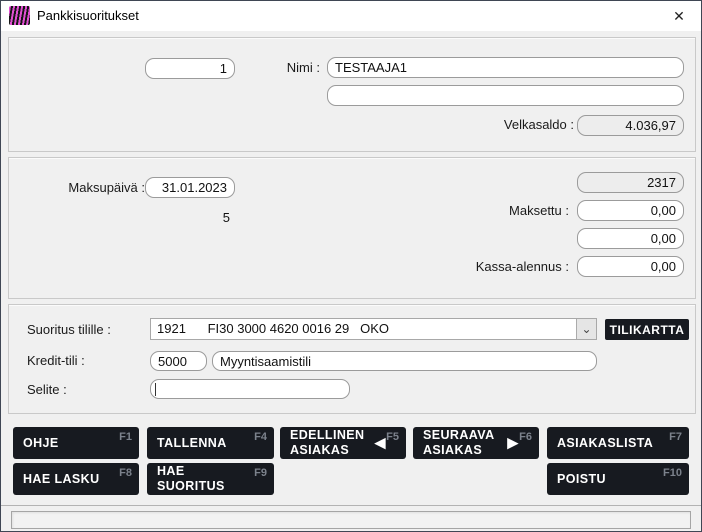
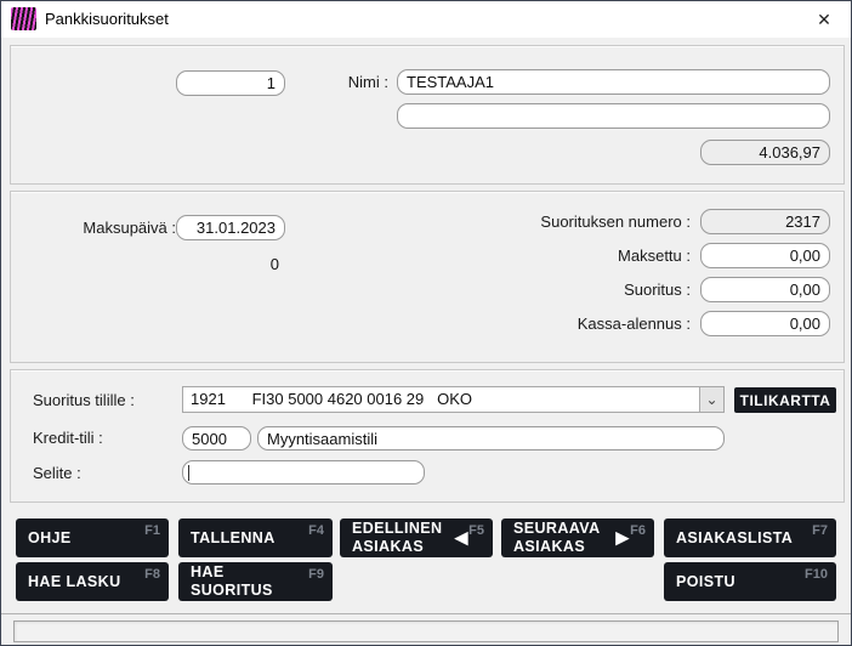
  Pankkisuoritukset
  ✕
  1
  Nimi :
  TESTAAJA1
- Velkasaldo :
  4.036,97
  Maksupäivä :
  31.01.2023
- 5
+ 0
+ Suorituksen numero :
  2317
  Maksettu :
  0,00
+ Suoritus :
  0,00
  Kassa-alennus :
  0,00
  Suoritus tilille :
- 1921 FI30 3000 4620 0016 29 OKO
+ 1921 FI30 5000 4620 0016 29 OKO
  ⌄
  TILIKARTTA
  Kredit-tili :
  5000
  Myyntisaamistili
  Selite :
  OHJE
  F1
  TALLENNA
  F4
  EDELLINEN ASIAKAS
  ◀
  F5
  SEURAAVA ASIAKAS
  ▶
  F6
  ASIAKASLISTA
  F7
  HAE LASKU
  F8
  HAE SUORITUS
  F9
  POISTU
  F10
